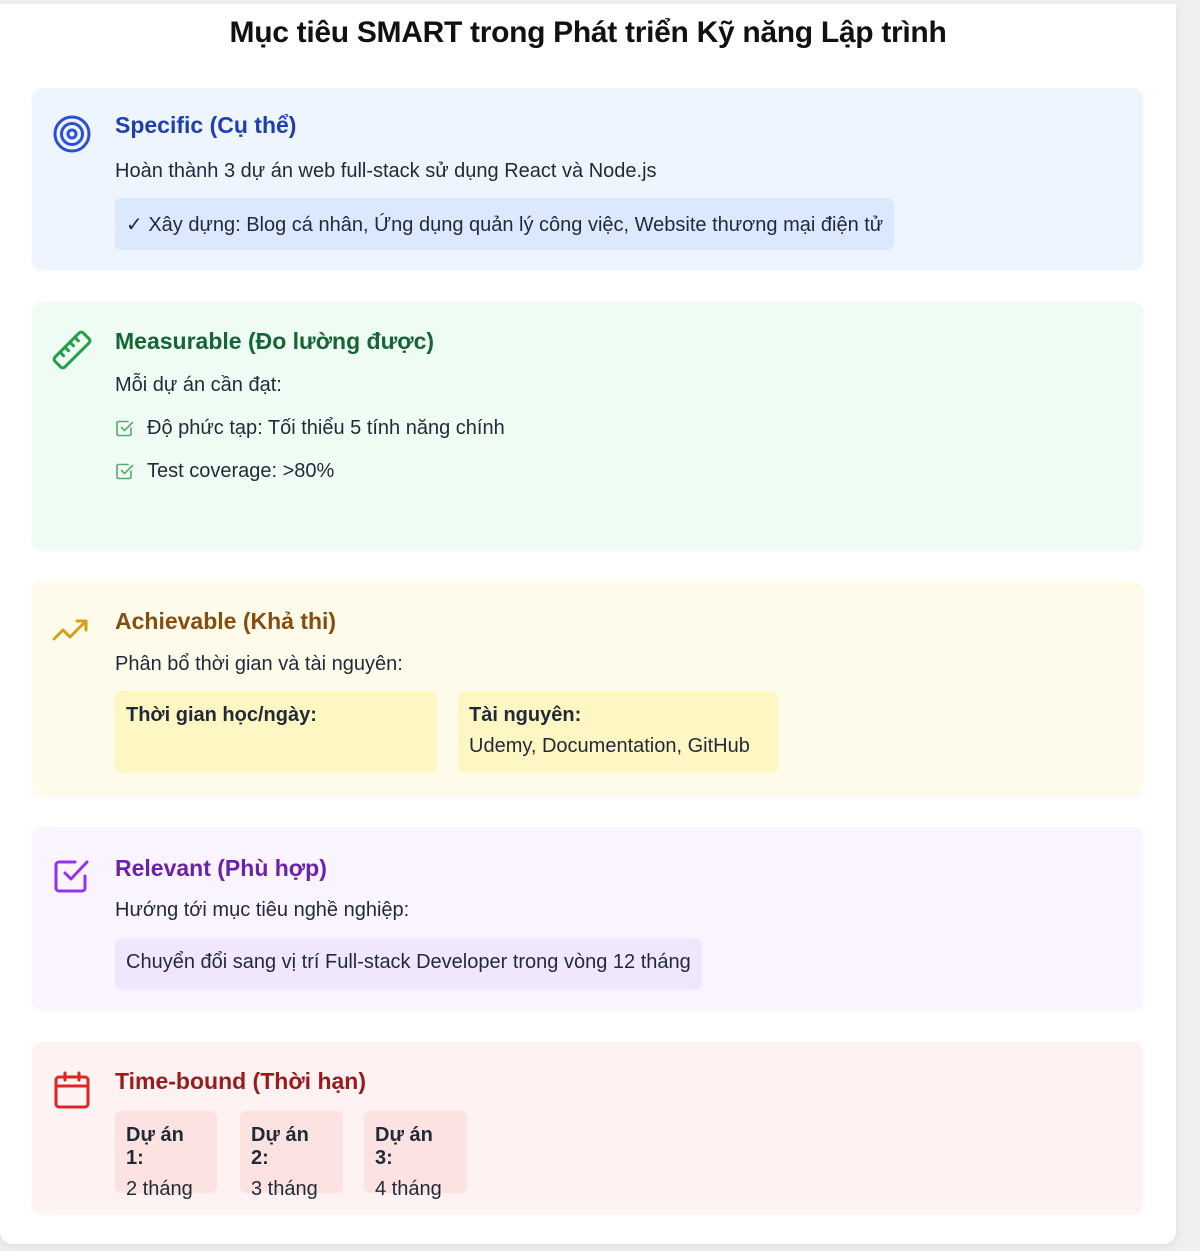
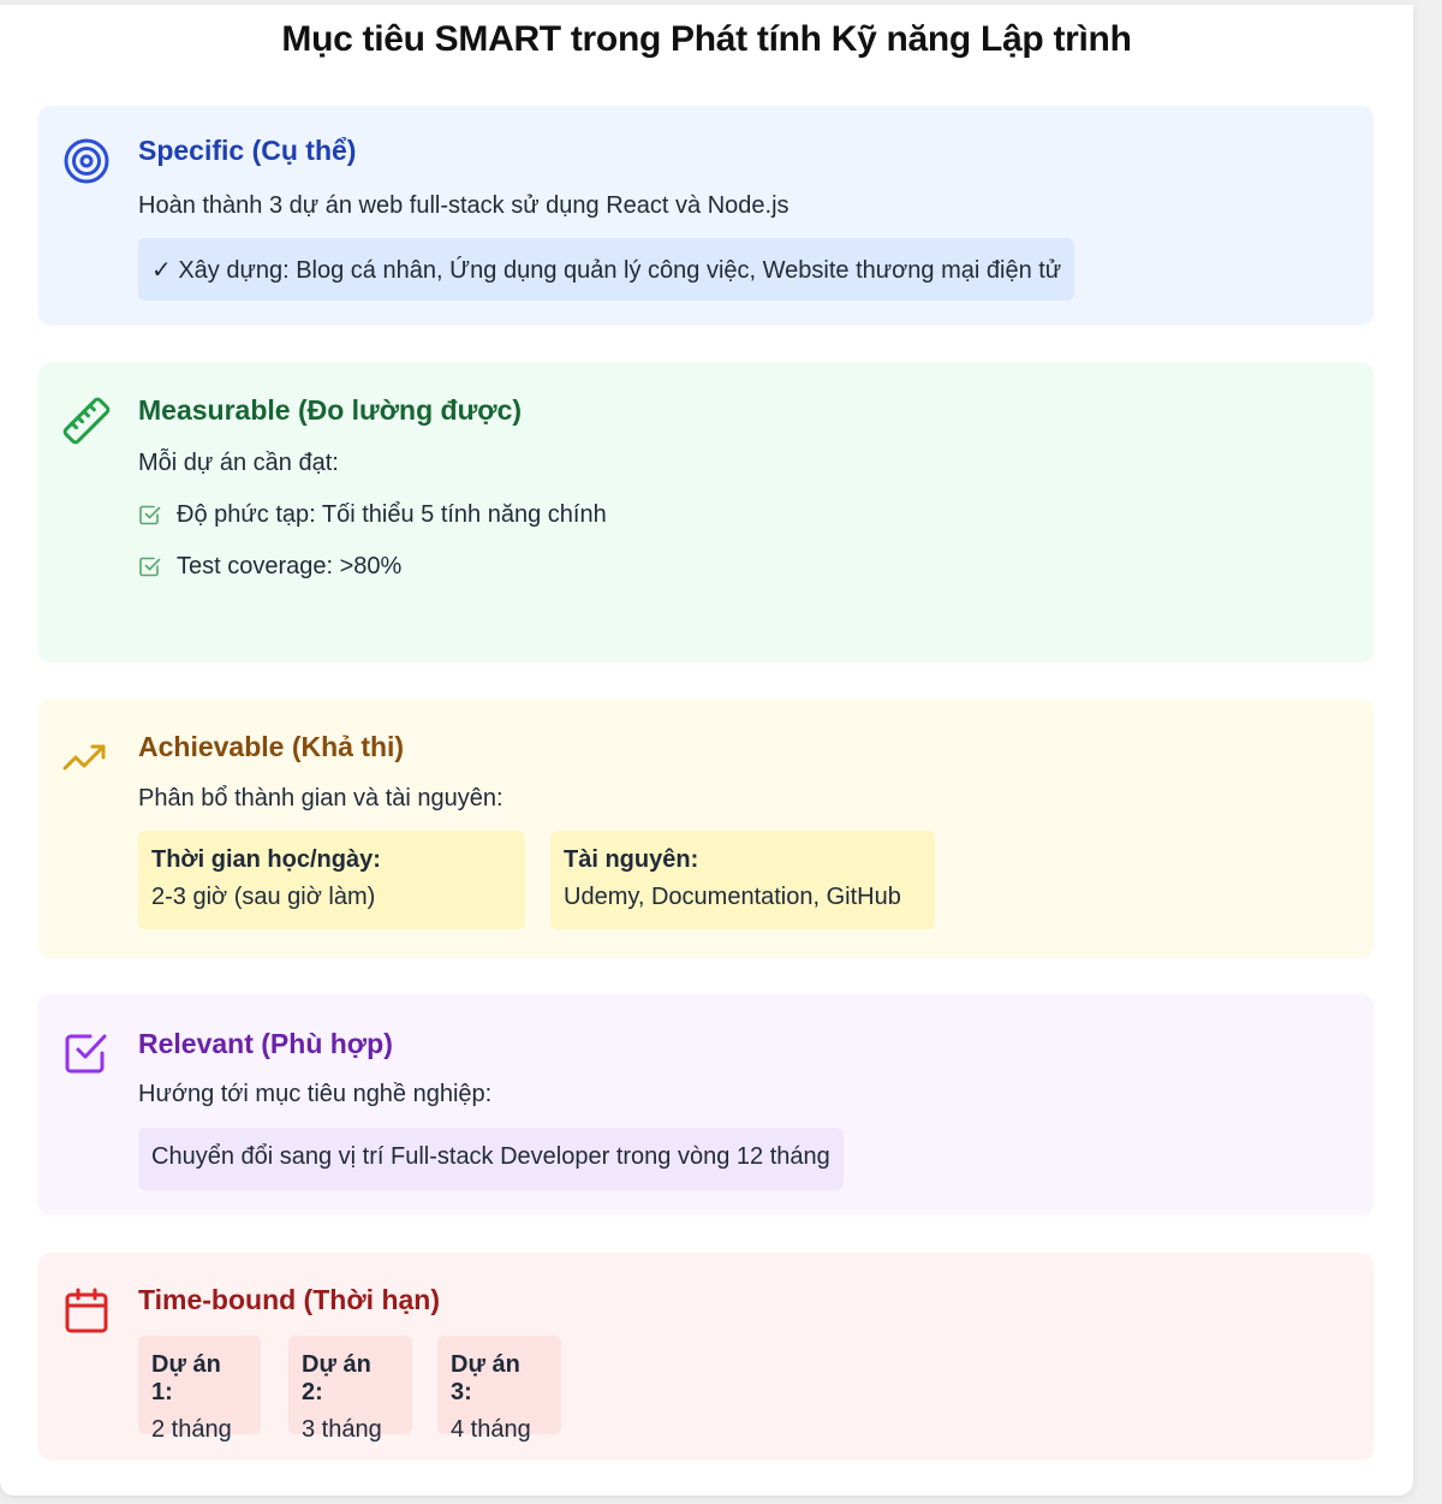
- Mục tiêu SMART trong Phát triển Kỹ năng Lập trình
+ Mục tiêu SMART trong Phát tính Kỹ năng Lập trình
  Specific (Cụ thể)
  Hoàn thành 3 dự án web full-stack sử dụng React và Node.js
  ✓ Xây dựng: Blog cá nhân, Ứng dụng quản lý công việc, Website thương mại điện tử
  Measurable (Đo lường được)
  Mỗi dự án cần đạt:
  Độ phức tạp: Tối thiểu 5 tính năng chính
  Test coverage: >80%
  Achievable (Khả thi)
- Phân bổ thời gian và tài nguyên:
+ Phân bổ thành gian và tài nguyên:
  Thời gian học/ngày:
+ 2-3 giờ (sau giờ làm)
  Tài nguyên:
  Udemy, Documentation, GitHub
  Relevant (Phù hợp)
  Hướng tới mục tiêu nghề nghiệp:
  Chuyển đổi sang vị trí Full-stack Developer trong vòng 12 tháng
  Time-bound (Thời hạn)
  Dự án 1:
  2 tháng
  Dự án 2:
  3 tháng
  Dự án 3:
  4 tháng
